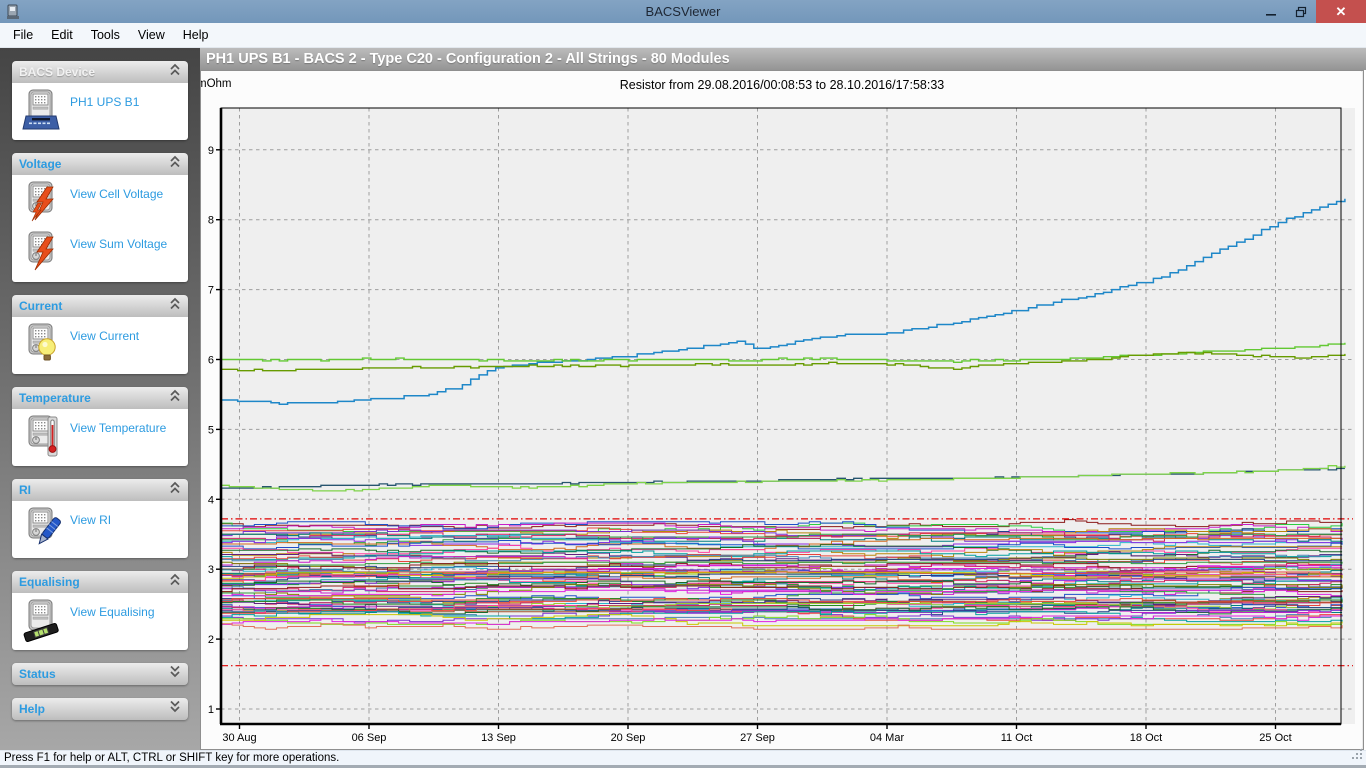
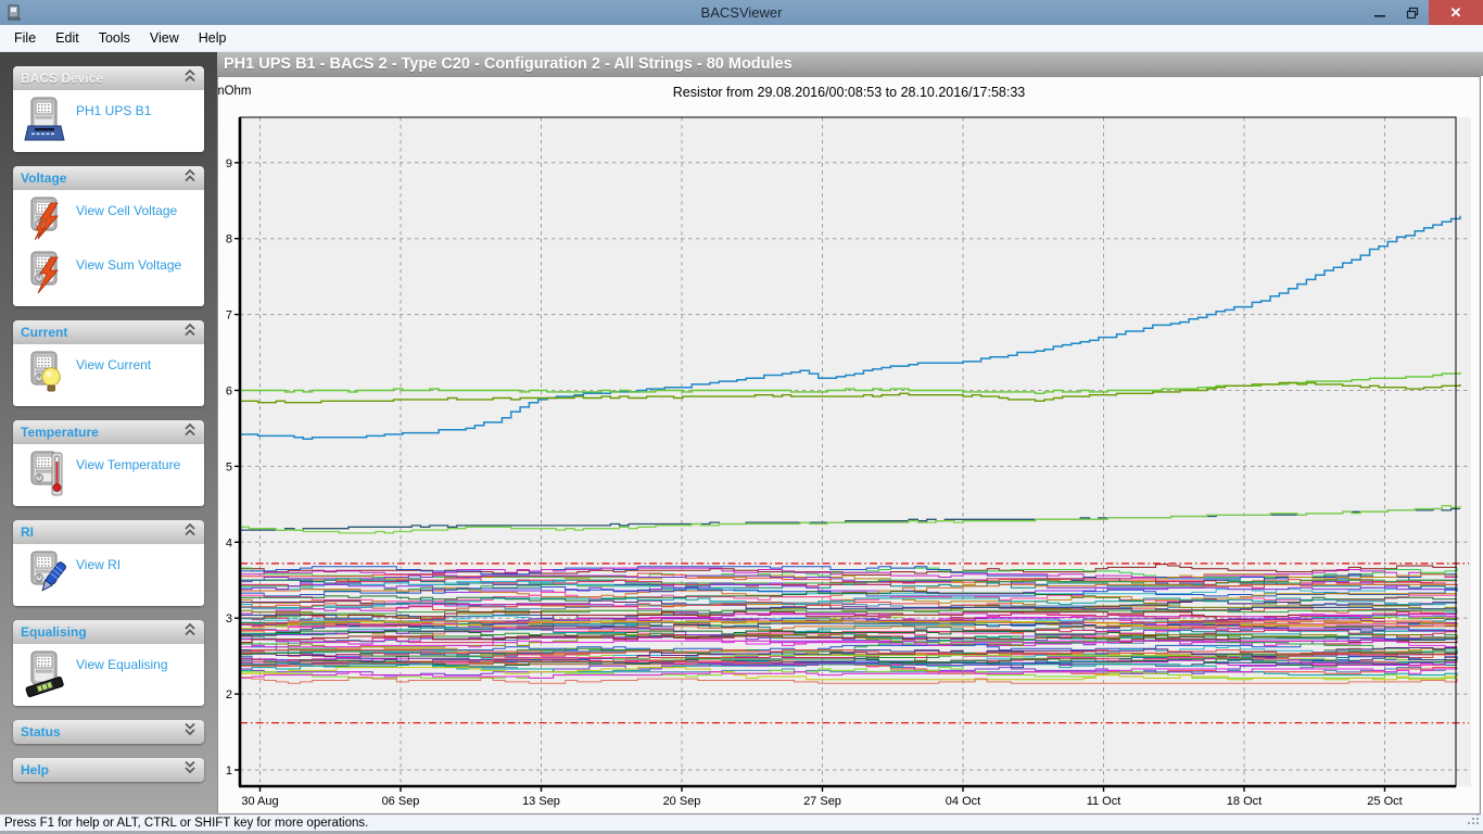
  BACSViewer
  ✕
  File
  Edit
  Tools
  View
  Help
  BACS Device
  PH1 UPS B1
  Voltage
  View Cell Voltage
  View Sum Voltage
  Current
  View Current
  Temperature
  View Temperature
  RI
  View RI
  Equalising
  View Equalising
  Status
  Help
  PH1 UPS B1 - BACS 2 - Type C20 - Configuration 2 - All Strings - 80 Modules
  mOhm
  Resistor from 29.08.2016/00:08:53 to 28.10.2016/17:58:33
  1
  2
  3
  4
  5
  6
  7
  8
  9
  30 Aug
  06 Sep
  13 Sep
  20 Sep
  27 Sep
- 04 Mar
+ 04 Oct
  11 Oct
  18 Oct
  25 Oct
  Press F1 for help or ALT, CTRL or SHIFT key for more operations.
